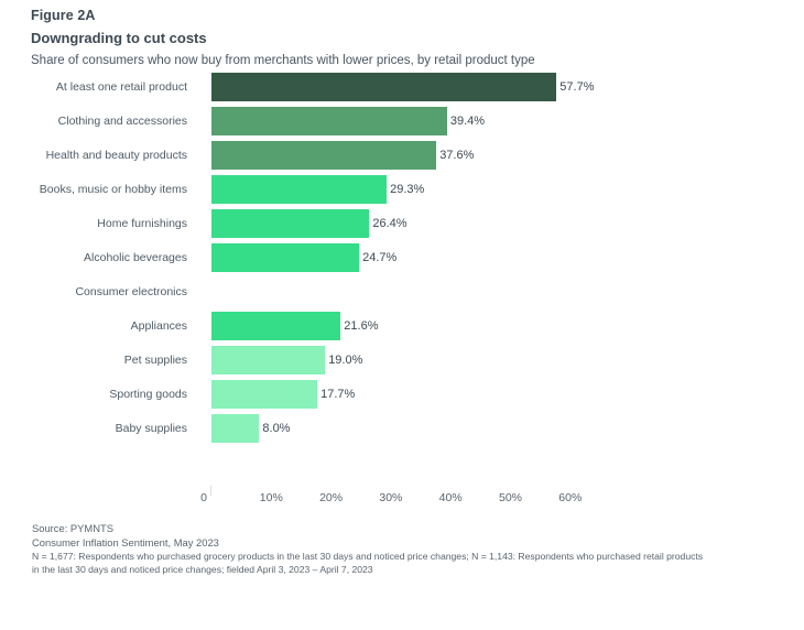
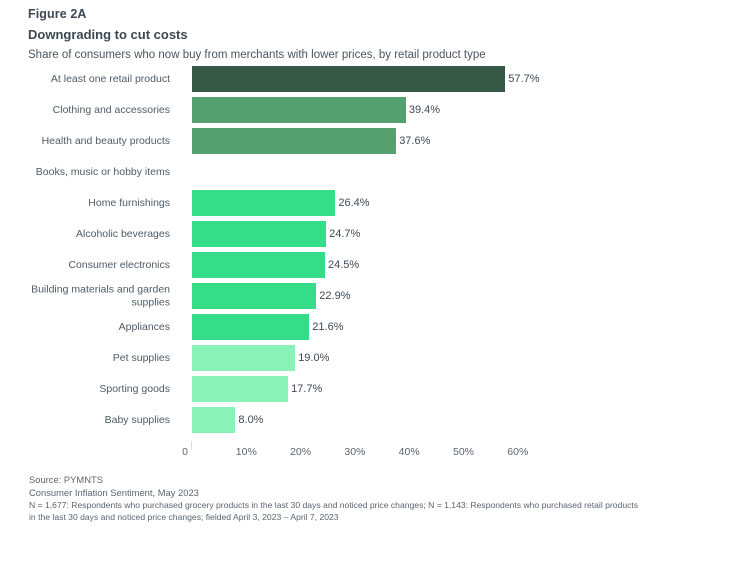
  Figure 2A
  Downgrading to cut costs
  Share of consumers who now buy from merchants with lower prices, by retail product type
  At least one retail product
  57.7%
  Clothing and accessories
  39.4%
  Health and beauty products
  37.6%
  Books, music or hobby items
- 29.3%
  Home furnishings
  26.4%
  Alcoholic beverages
  24.7%
  Consumer electronics
+ 24.5%
+ Building materials and garden
+ supplies
+ 22.9%
  Appliances
  21.6%
  Pet supplies
  19.0%
  Sporting goods
  17.7%
  Baby supplies
  8.0%
  0
  10%
  20%
  30%
  40%
  50%
  60%
  Source: PYMNTS
  Consumer Inflation Sentiment, May 2023
  N = 1,677: Respondents who purchased grocery products in the last 30 days and noticed price changes; N = 1,143: Respondents who purchased retail products
  in the last 30 days and noticed price changes; fielded April 3, 2023 – April 7, 2023
